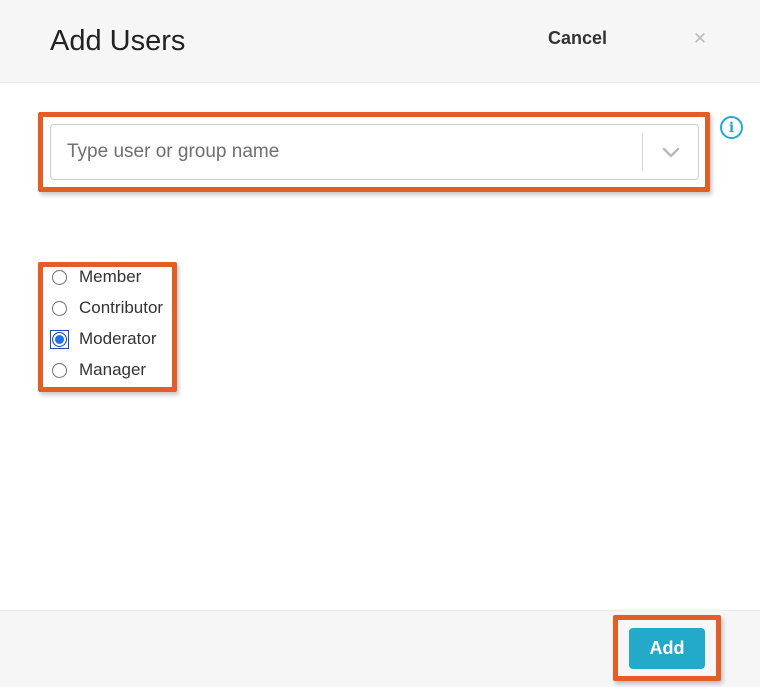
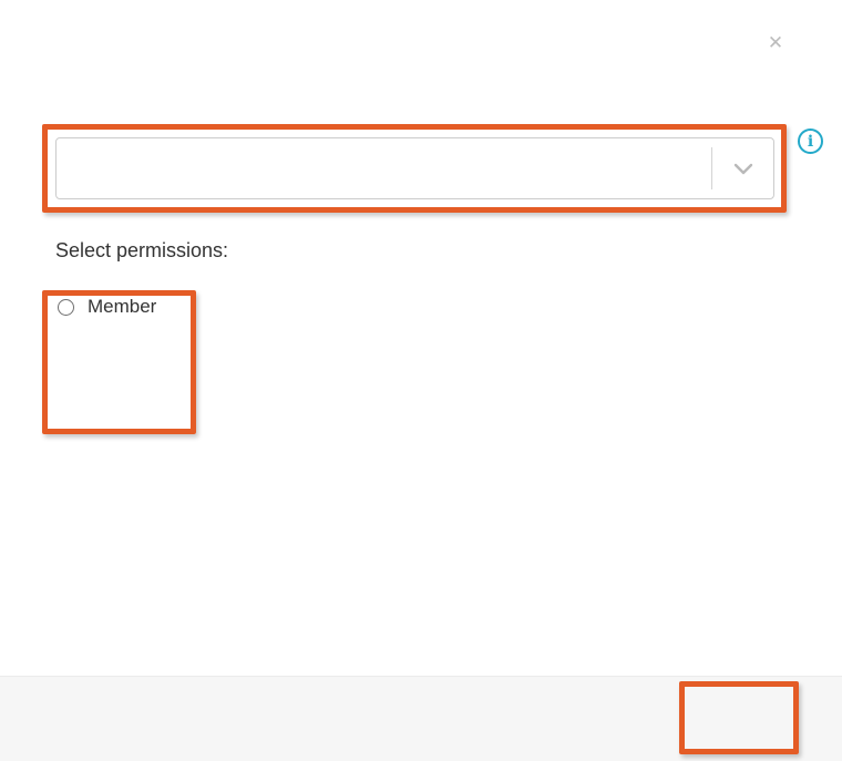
- Add Users
  ✕
- Type user or group name
  i
+ Select permissions:
  Member
- Contributor
- Moderator
- Manager
- Cancel
- Add
